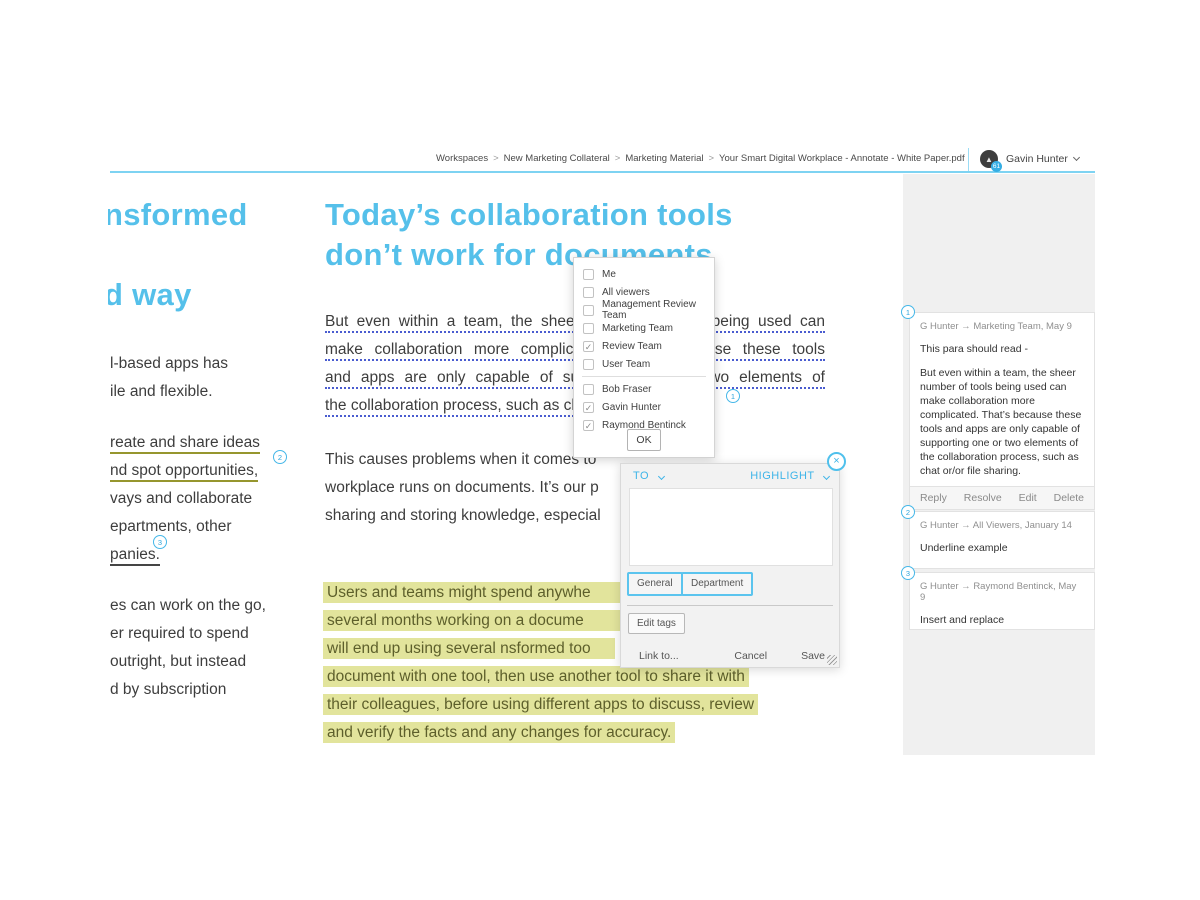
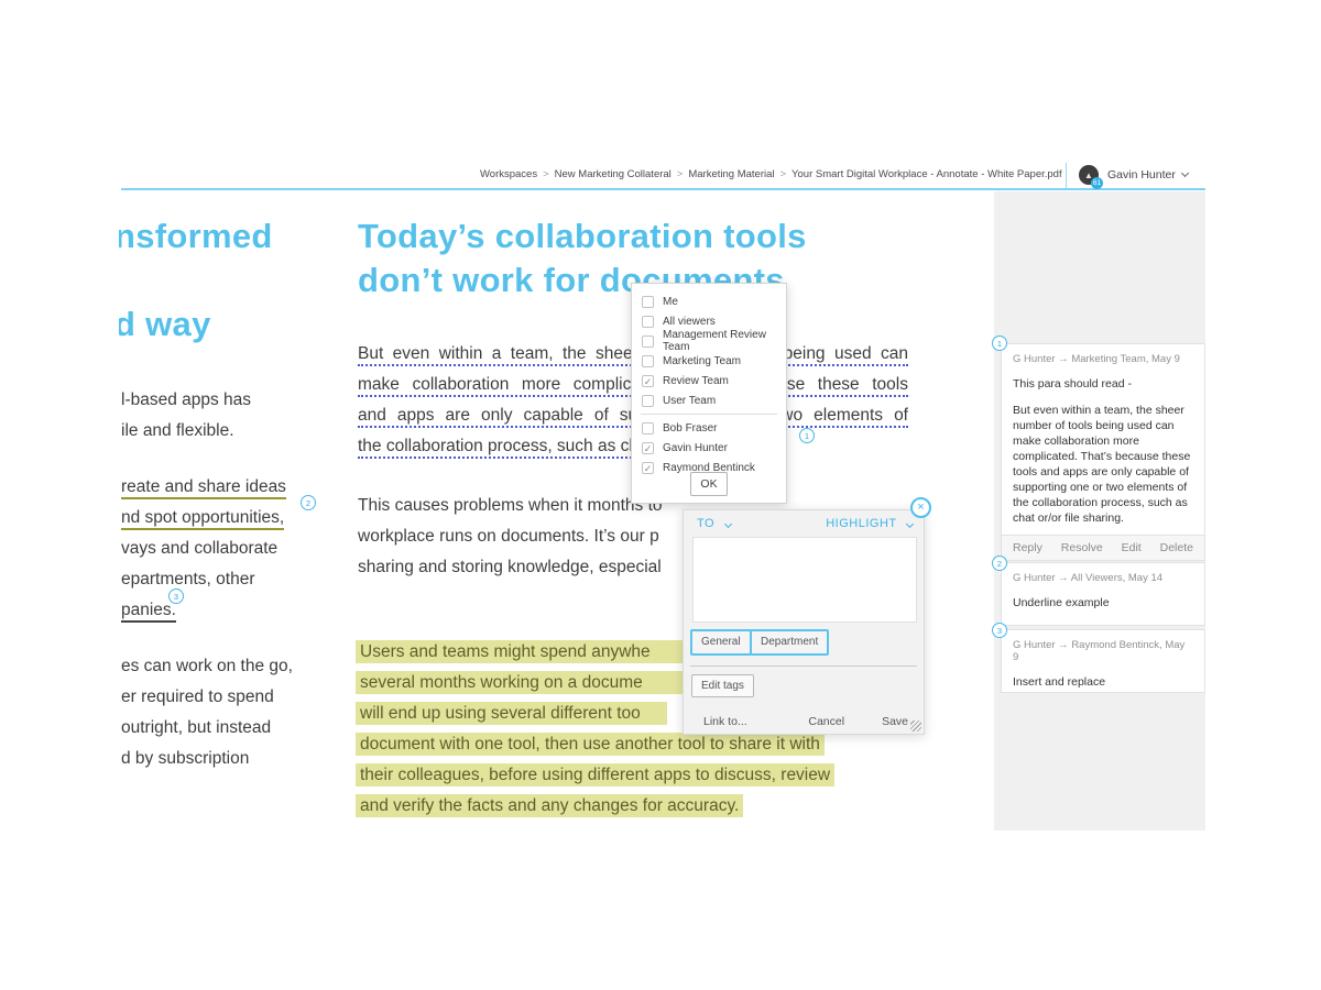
  Workspaces > New Marketing Collateral > Marketing Material > Your Smart Digital Workplace - Annotate - White Paper.pdf
  ▲
  Gavin Hunter
  nsformed
  d way
  l-based apps has
  ile and flexible.
  reate and share ideas
  nd spot opportunities,
  vays and collaborate
  epartments, other
  panies.
  2
  3
  es can work on the go,
  er required to spend
  outright, but instead
  d by subscription
  Today’s collaboration tools
  don’t work for documents
  But even within a team, the shee being used can
  make collaboration more complicse these tools
  1
- This causes problems when it comes to
+ This causes problems when it months to
  workplace runs on documents. It’s our p
  sharing and storing knowledge, especial
  Users and teams might spend anywhe
  several months working on a docume
- will end up using several nsformed too
+ will end up using several different too
  document with one tool, then use another tool to share it with
  their colleagues, before using different apps to discuss, review
  and verify the facts and any changes for accuracy.
  Me
  All viewers
  Management Review Team
  Marketing Team
  ✓
  Review Team
  User Team
  Bob Fraser
  ✓
  Gavin Hunter
  ✓
  Raymond Bentinck
  OK
  TO
  HIGHLIGHT
  General
  Department
  Edit tags
  Link to...
  Cancel
  Save
  ×
  1
  G Hunter → Marketing Team, May 9
  This para should read -
  But even within a team, the sheer number of tools being used can make collaboration more complicated. That’s because these tools and apps are only capable of supporting one or two elements of the collaboration process, such as chat or/or file sharing.
  Reply
  Resolve
  Edit
  Delete
  2
- G Hunter → All Viewers, January 14
+ G Hunter → All Viewers, May 14
  Underline example
  3
  G Hunter → Raymond Bentinck, May 9
  Insert and replace
